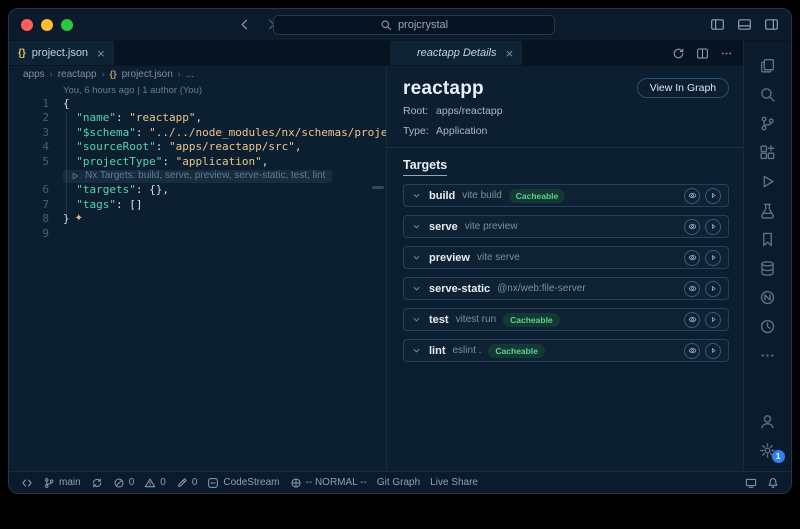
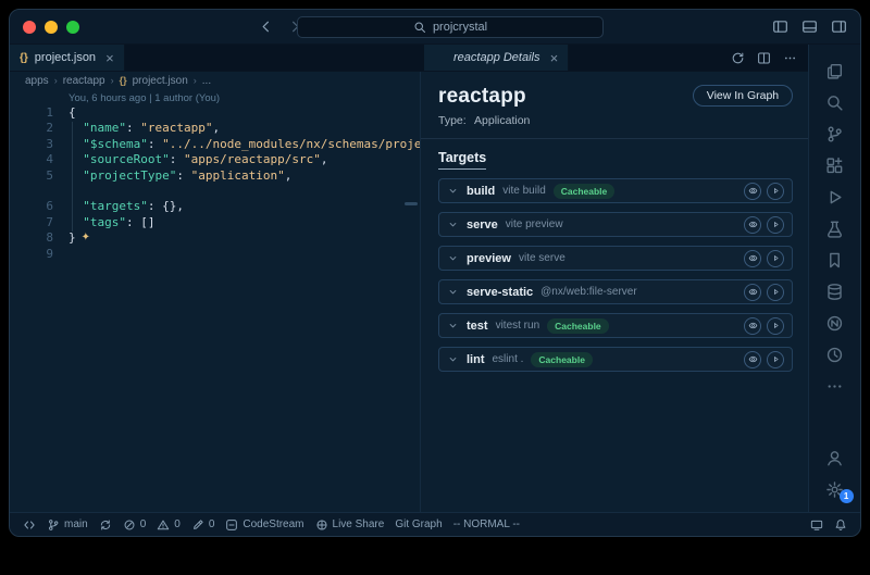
  projcrystal
  {}
  project.json
  ×
  reactapp Details
  ×
  apps
  ›
  reactapp
  ›
  {}
  project.json
  ›
  ...
  You, 6 hours ago | 1 author (You)
  1
  {
  2
  "name"
  :
  "reactapp"
  ,
  3
  "$schema"
  :
  "../../node_modules/nx/schemas/proje
  4
  "sourceRoot"
  :
  "apps/reactapp/src"
  ,
  5
  "projectType"
  :
  "application"
  ,
- Nx Targets: build, serve, preview, serve-static, test, lint
  6
  "targets"
  :
  {}
  ,
  7
  "tags"
  :
  []
  8
  }
  ✦
  9
  reactapp
  View In Graph
- Root: apps/reactapp
  Type: Application
  Targets
  build
  vite build
  Cacheable
  serve
  vite preview
  preview
  vite serve
  serve-static
  @nx/web:file-server
  test
  vitest run
  Cacheable
  lint
  eslint .
  Cacheable
  1
  main
  0
  0
  0
  CodeStream
- -- NORMAL --
+ Live Share
  Git Graph
- Live Share
+ -- NORMAL --
